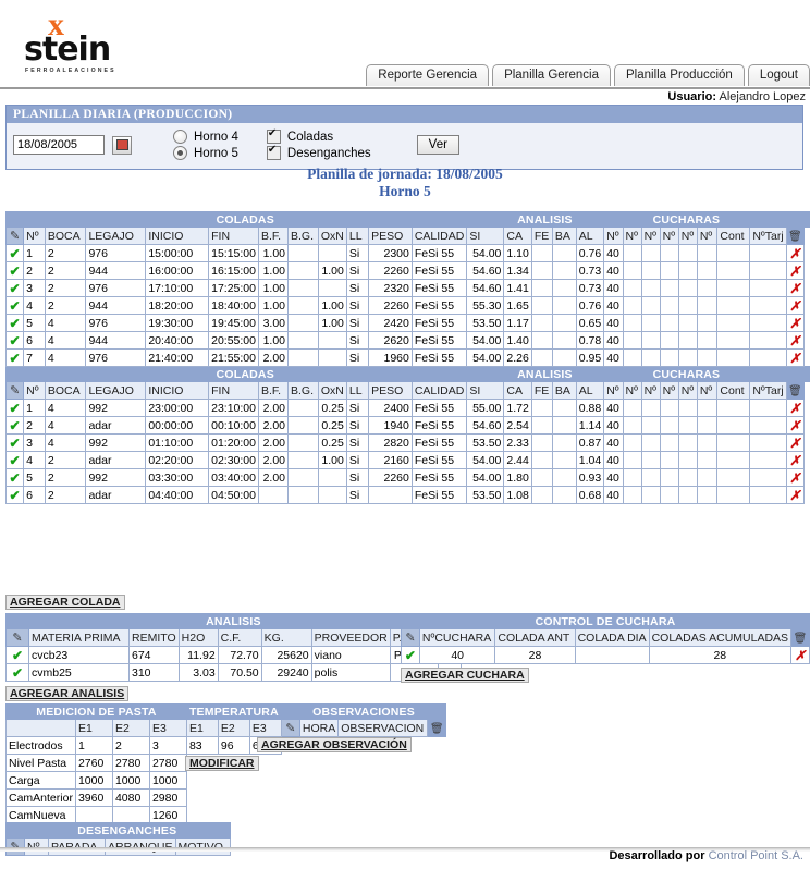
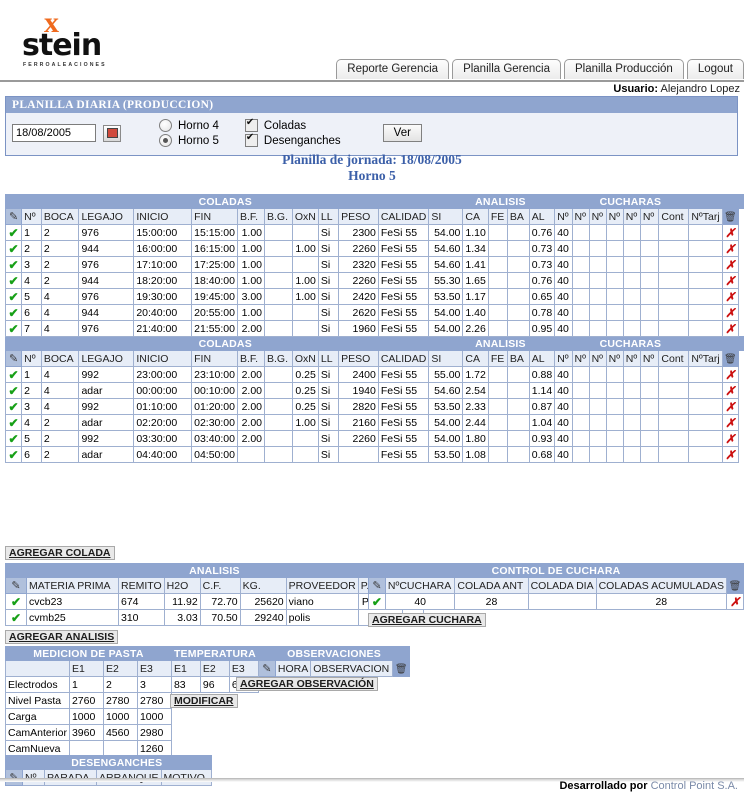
  x
  stein
  Reporte Gerencia
  Planilla Gerencia
  Planilla Producción
  Logout
  Usuario: Alejandro Lopez
  PLANILLA DIARIA (PRODUCCION)
  18/08/2005
  Horno 4
  Horno 5
  Coladas
  Desenganches
  Ver
  Planilla de jornada: 18/08/2005
  Horno 5
  	COLADAS	ANALISIS	CUCHARAS
  ✎	Nº	BOCA	LEGAJO	INICIO	FIN	B.F.	B.G.	OxN	LL	PESO	CALIDAD	SI	CA	FE	BA	AL	Nº	Nº	Nº	Nº	Nº	Nº	Cont	NºTarj	🗑
  ✔	1	2	976	15:00:00	15:15:00	1.00			Si	2300	FeSi 55	54.00	1.10			0.76	40								✗
  ✔	2	2	944	16:00:00	16:15:00	1.00		1.00	Si	2260	FeSi 55	54.60	1.34			0.73	40								✗
  ✔	3	2	976	17:10:00	17:25:00	1.00			Si	2320	FeSi 55	54.60	1.41			0.73	40								✗
  ✔	4	2	944	18:20:00	18:40:00	1.00		1.00	Si	2260	FeSi 55	55.30	1.65			0.76	40								✗
  ✔	5	4	976	19:30:00	19:45:00	3.00		1.00	Si	2420	FeSi 55	53.50	1.17			0.65	40								✗
  ✔	6	4	944	20:40:00	20:55:00	1.00			Si	2620	FeSi 55	54.00	1.40			0.78	40								✗
  ✔	7	4	976	21:40:00	21:55:00	2.00			Si	1960	FeSi 55	54.00	2.26			0.95	40								✗
  	COLADAS	ANALISIS	CUCHARAS
  ✎	Nº	BOCA	LEGAJO	INICIO	FIN	B.F.	B.G.	OxN	LL	PESO	CALIDAD	SI	CA	FE	BA	AL	Nº	Nº	Nº	Nº	Nº	Nº	Cont	NºTarj	🗑
  ✔	1	4	992	23:00:00	23:10:00	2.00		0.25	Si	2400	FeSi 55	55.00	1.72			0.88	40								✗
  ✔	2	4	adar	00:00:00	00:10:00	2.00		0.25	Si	1940	FeSi 55	54.60	2.54			1.14	40								✗
  ✔	3	4	992	01:10:00	01:20:00	2.00		0.25	Si	2820	FeSi 55	53.50	2.33			0.87	40								✗
  ✔	4	2	adar	02:20:00	02:30:00	2.00		1.00	Si	2160	FeSi 55	54.00	2.44			1.04	40								✗
  ✔	5	2	992	03:30:00	03:40:00	2.00			Si	2260	FeSi 55	54.00	1.80			0.93	40								✗
  ✔	6	2	adar	04:40:00	04:50:00				Si		FeSi 55	53.50	1.08			0.68	40								✗
  AGREGAR COLADA
  	ANALISIS
  ✎	MATERIA PRIMA	REMITO	H2O	C.F.	KG.	PROVEEDOR	P
  ✔	cvcb23	674	11.92	72.70	25620	viano	P
  ✔	cvmb25	310	3.03	70.50	29240	polis
  AGREGAR ANALISIS
  	CONTROL DE CUCHARA
  ✎	NºCUCHARA	COLADA ANT	COLADA DIA	COLADAS ACUMULADAS	🗑
  ✔	40	28		28	✗
  AGREGAR CUCHARA
  MEDICION DE PASTA	TEMPERATURA		OBSERVACIONES
  	E1	E2	E3	E1	E2	E3	✎	HORA	OBSERVACION	🗑
  Electrodos	1	2	3	83	96	6
  Nivel Pasta	2760	2780	2780
  Carga	1000	1000	1000
- CamAnterior	3960	4080	2980
+ CamAnterior	3960	4560	2980
  CamNueva			1260
  MODIFICAR
  AGREGAR OBSERVACIÓN
  	DESENGANCHES
  Desarrollado por Control Point S.A.
